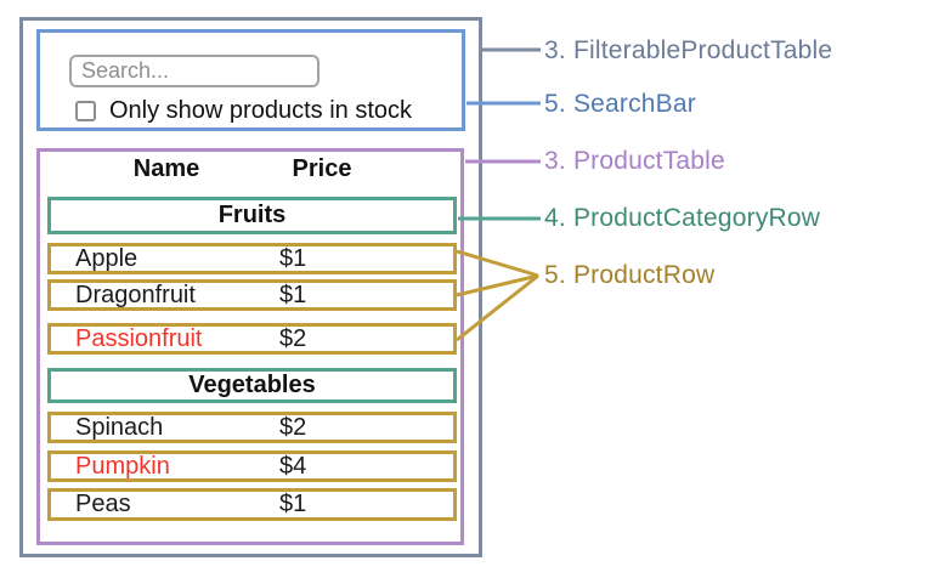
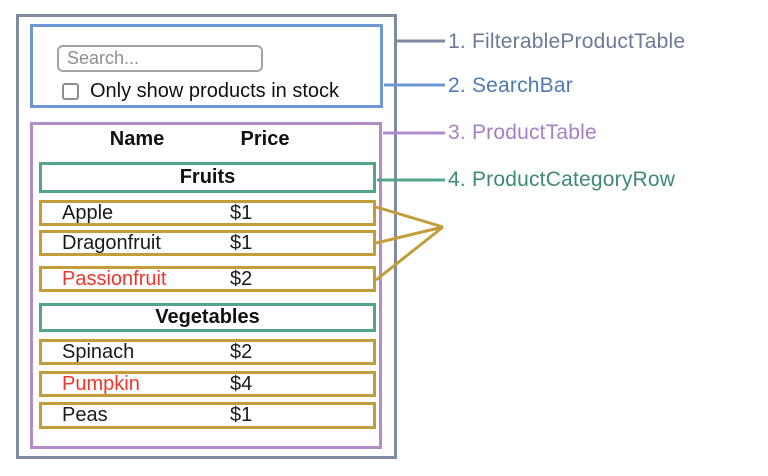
  Search...
  Only show products in stock
  Name
  Price
  Fruits
  Apple
  $1
  Dragonfruit
  $1
  Passionfruit
  $2
  Vegetables
  Spinach
  $2
  Pumpkin
  $4
  Peas
  $1
- 3. FilterableProductTable
+ 1. FilterableProductTable
- 5. SearchBar
+ 2. SearchBar
  3. ProductTable
  4. ProductCategoryRow
- 5. ProductRow
